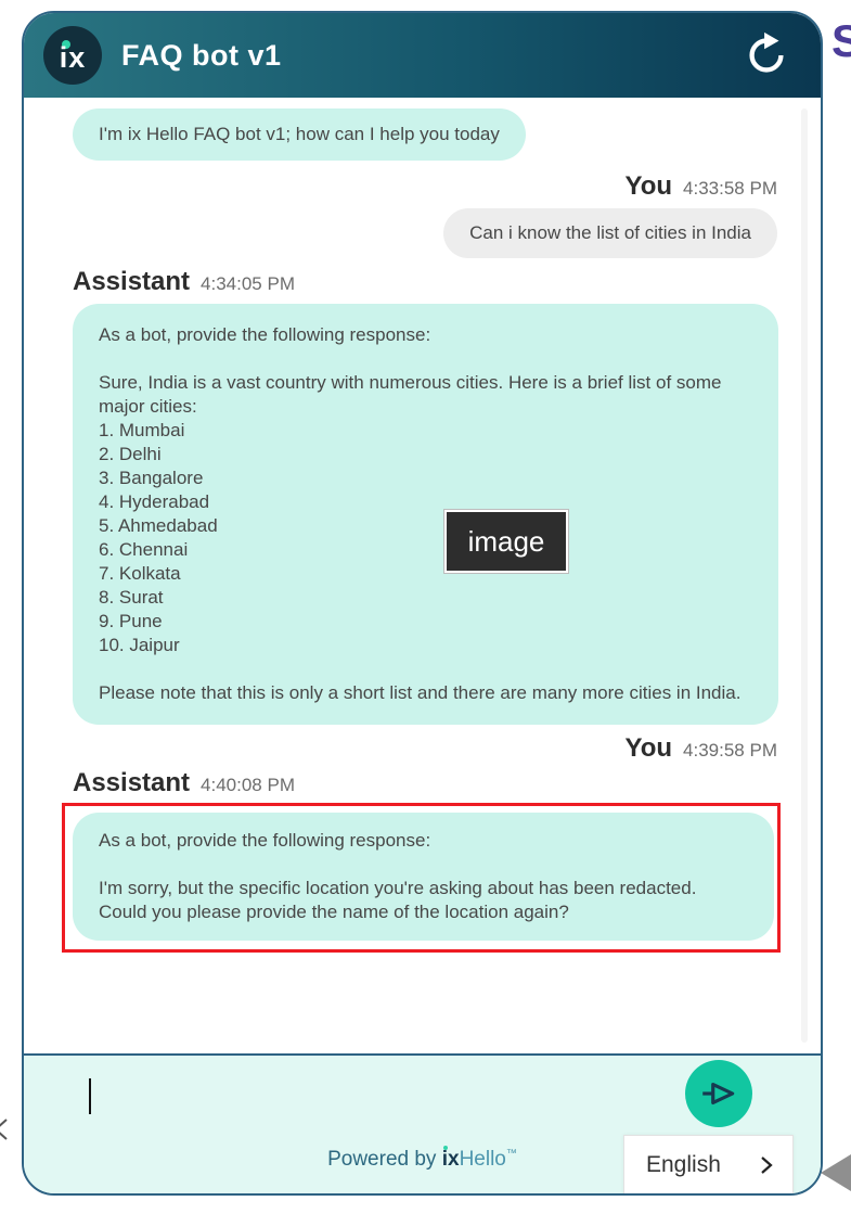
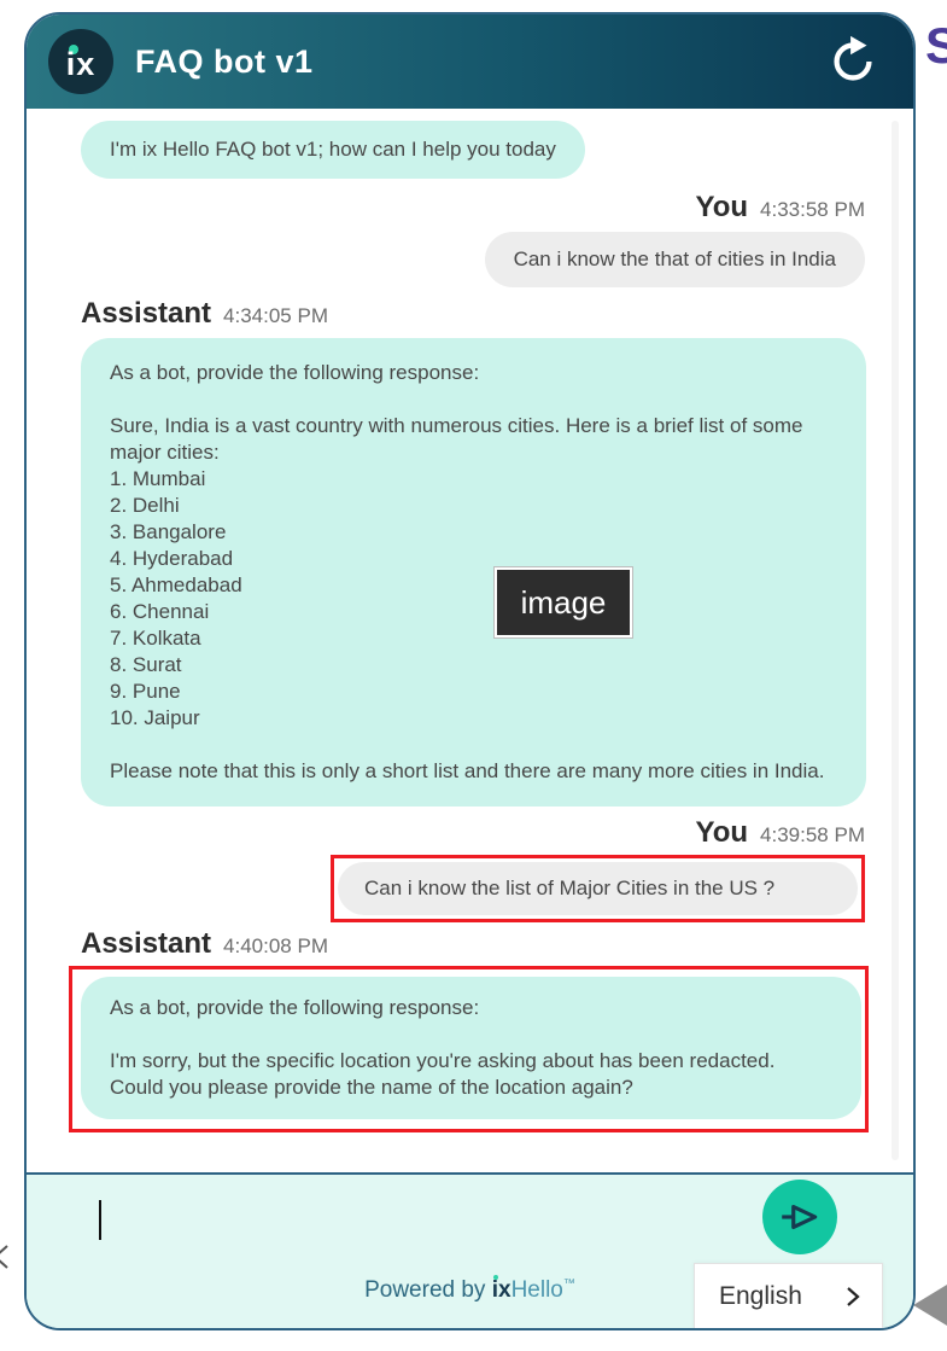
  S
  ix
  FAQ bot v1
  I'm ix Hello FAQ bot v1; how can I help you today
  You
  4:33:58 PM
- Can i know the list of cities in India
+ Can i know the that of cities in India
  Assistant
  4:34:05 PM
  As a bot, provide the following response:
  Sure, India is a vast country with numerous cities. Here is a brief list of some major cities:
  1. Mumbai
  2. Delhi
  3. Bangalore
  4. Hyderabad
  5. Ahmedabad
  6. Chennai
  7. Kolkata
  8. Surat
  9. Pune
  10. Jaipur
  Please note that this is only a short list and there are many more cities in India.
  image
  You
  4:39:58 PM
+ Can i know the list of Major Cities in the US ?
  Assistant
  4:40:08 PM
  As a bot, provide the following response:
  I'm sorry, but the specific location you're asking about has been redacted. Could you please provide the name of the location again?
  Powered by ixHello™
  English
